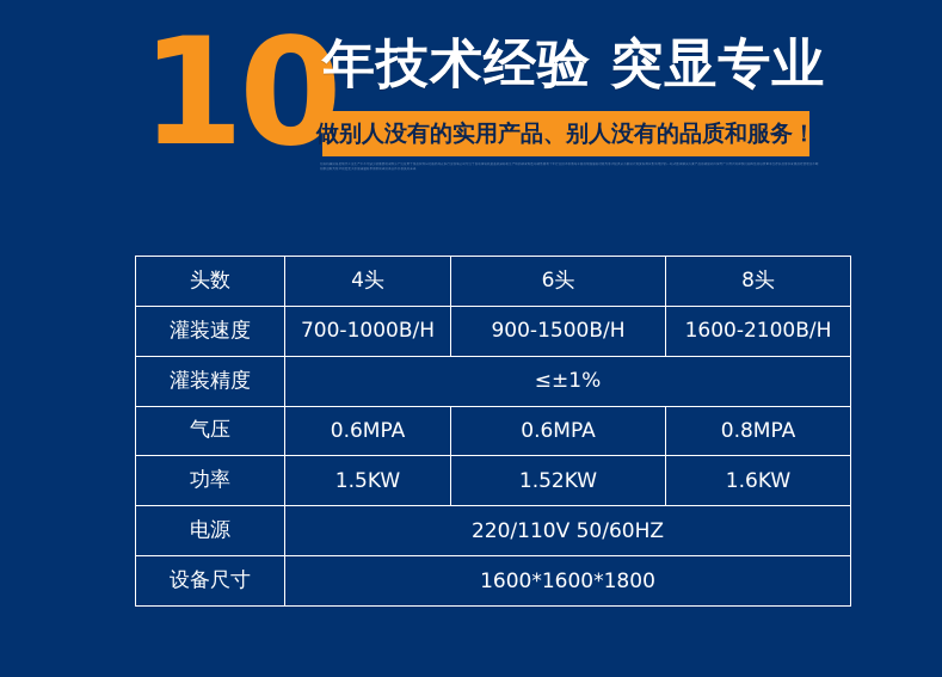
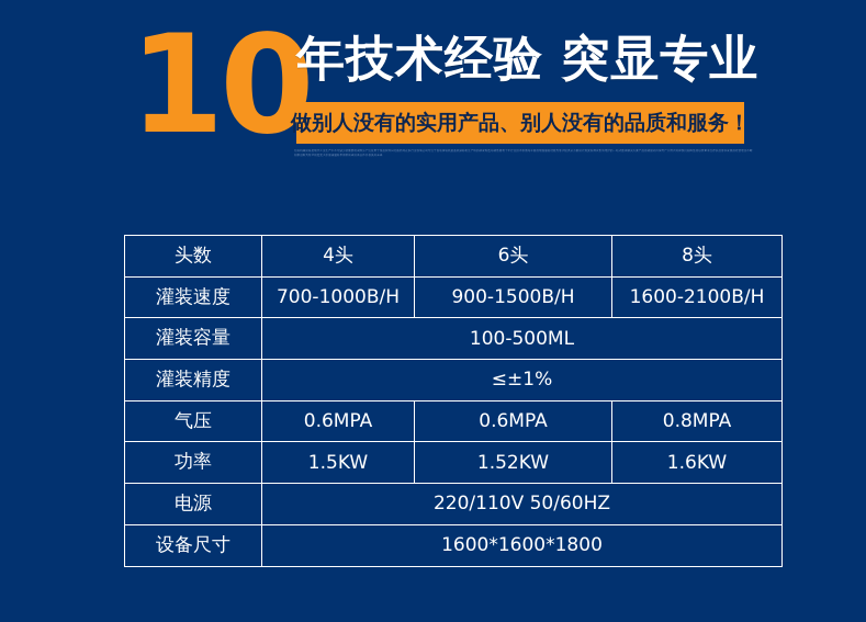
  10
  年技术经验 突显专业
  做别人没有的实用产品、别人没有的品质和服务！
  头数	4头	6头	8头
  灌装速度	700-1000B/H	900-1500B/H	1600-2100B/H
+ 灌装容量	100-500ML
  灌装精度	≤±1%
  气压	0.6MPA	0.6MPA	0.8MPA
  功率	1.5KW	1.52KW	1.6KW
  电源	220/110V 50/60HZ
  设备尺寸	1600*1600*1800
